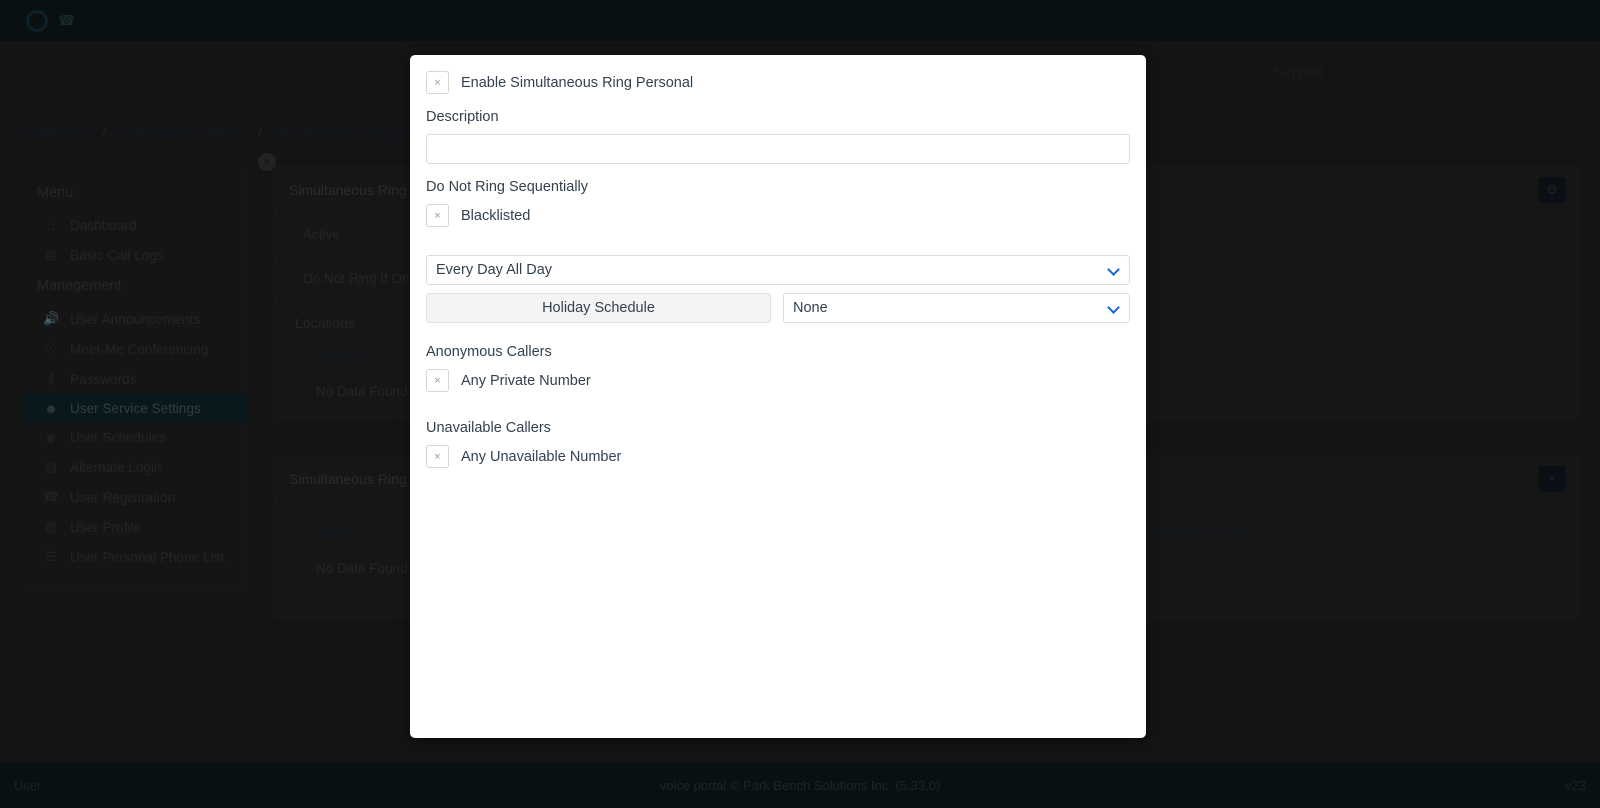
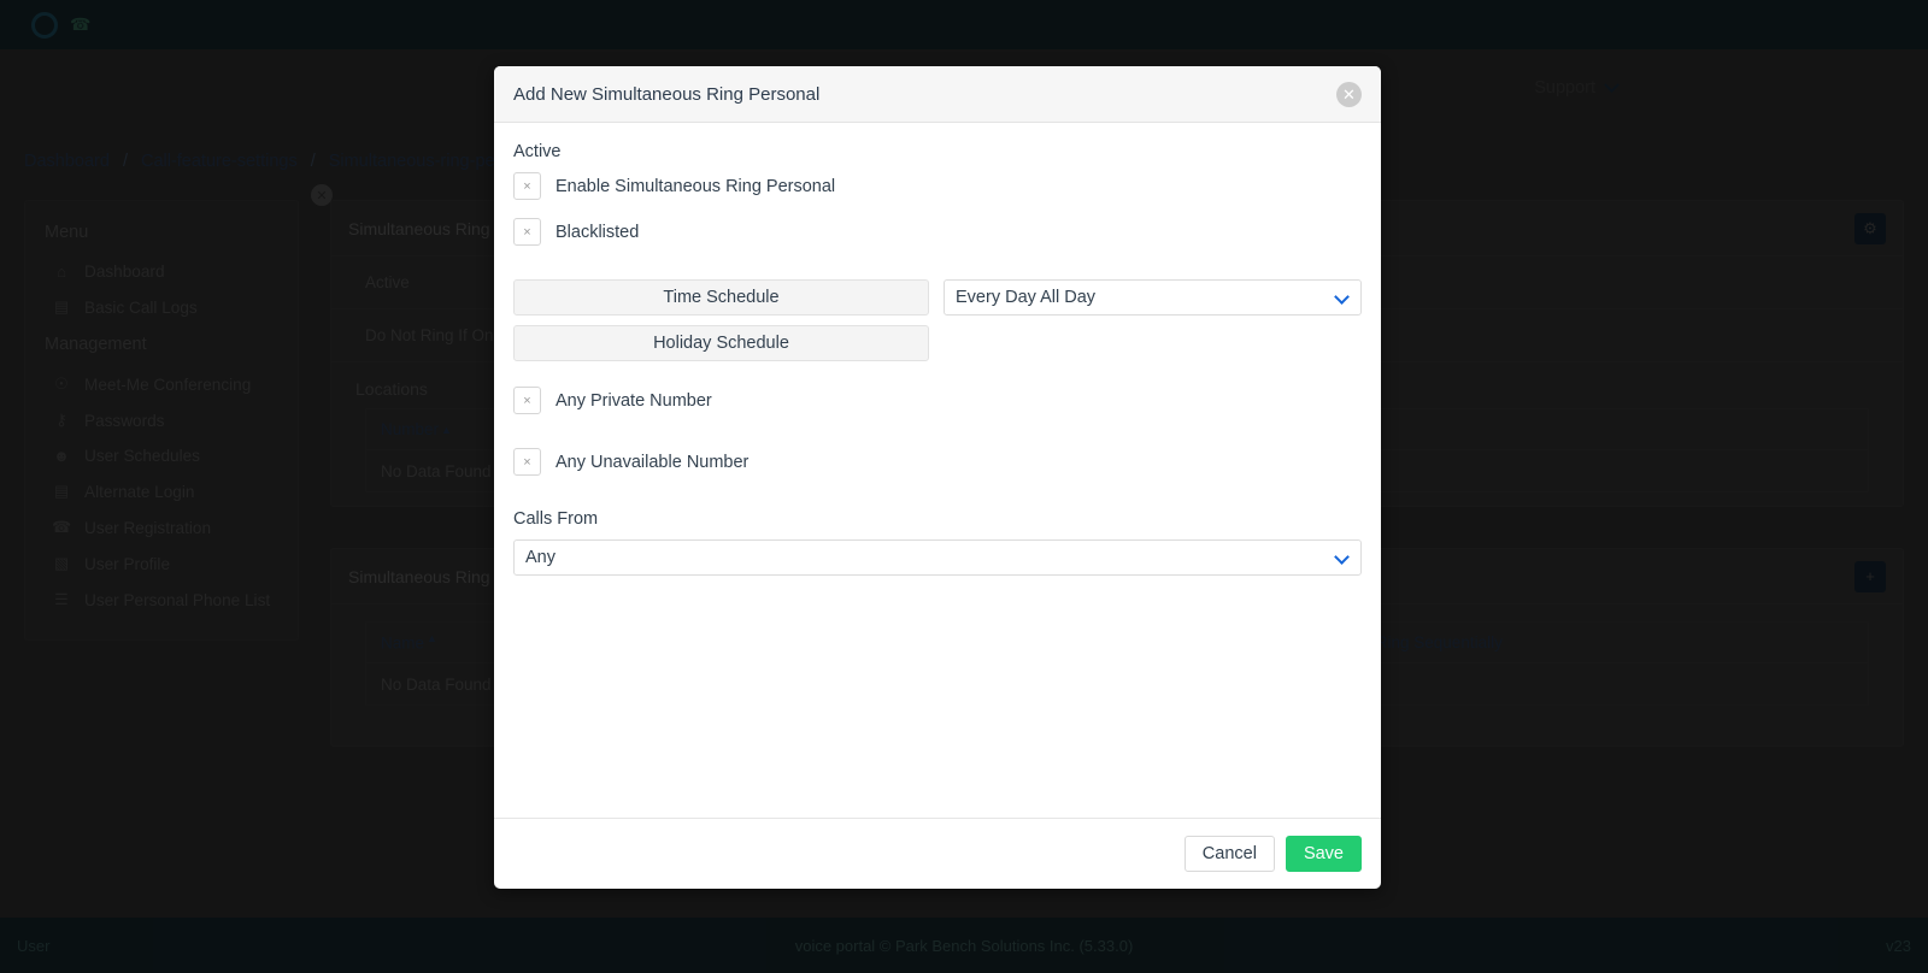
  ☎
  Simultaneous-ring-pe
- 🔊
- ☻
- User Service Settings
  ⚙
  Ring Sequentially
+ Add New Simultaneous Ring Personal
+ ✕
+ Active
  ×
  Enable Simultaneous Ring Personal
- Description
- Do Not Ring Sequentially
  ×
  Blacklisted
+ Time Schedule
  Every Day All Day
  Holiday Schedule
- None
- Anonymous Callers
  ×
  Any Private Number
- Unavailable Callers
  ×
  Any Unavailable Number
+ Calls From
+ Any
+ Cancel
+ Save
